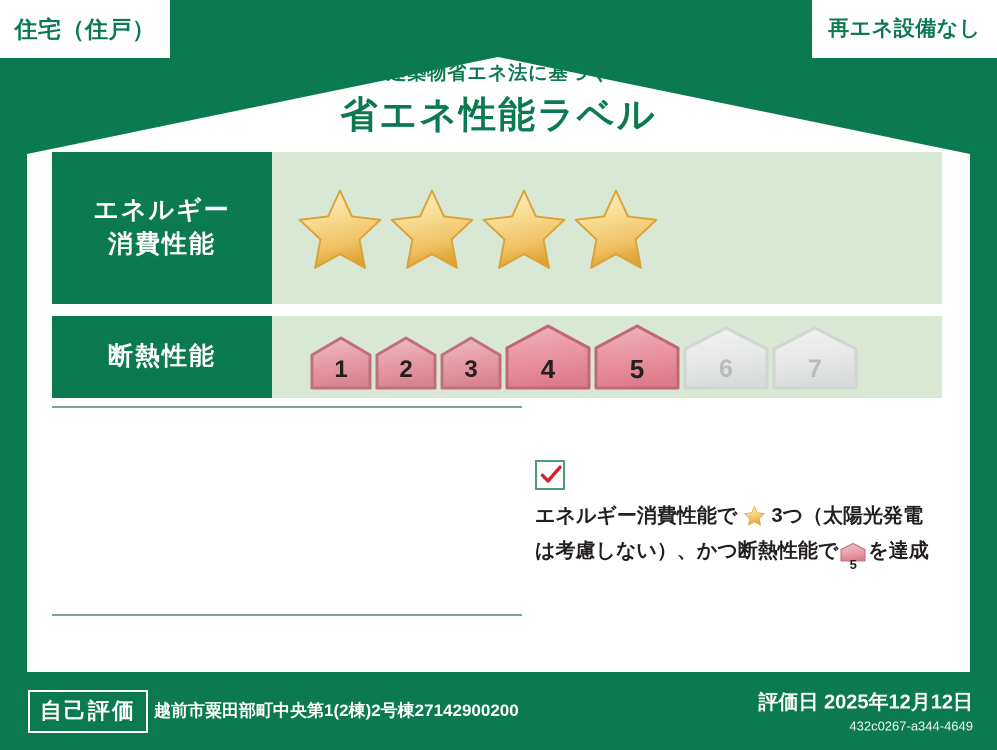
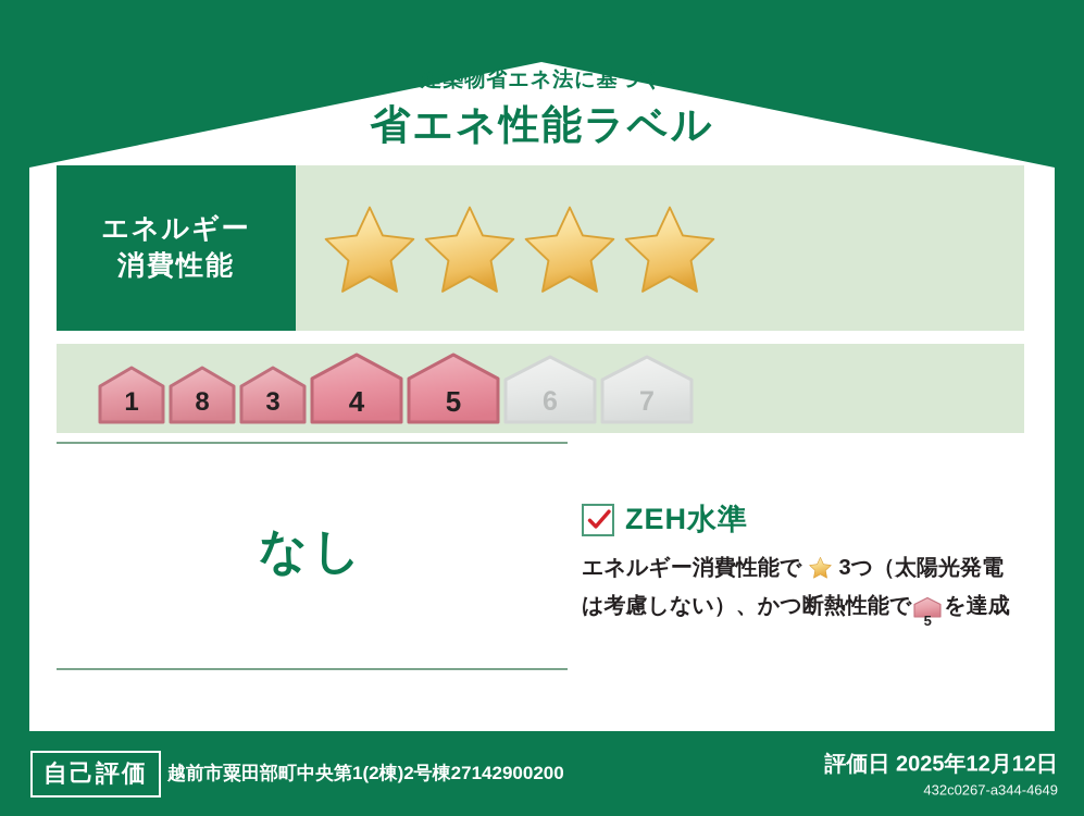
- 住宅（住戸）
- 再エネ設備なし
  建築物省エネ法に基づく
  省エネ性能ラベル
  エネルギー
  消費性能
- 断熱性能
  1
- 2
+ 8
  3
  4
  5
  6
  7
+ なし
+ ZEH水準
  エネルギー消費性能で 3つ（太陽光発電
  は考慮しない）、かつ断熱性能で
  5
  を達成
  自己評価
  越前市粟田部町中央第1(2棟)2号棟27142900200
  評価日 2025年12月12日
  432c0267-a344-4649
